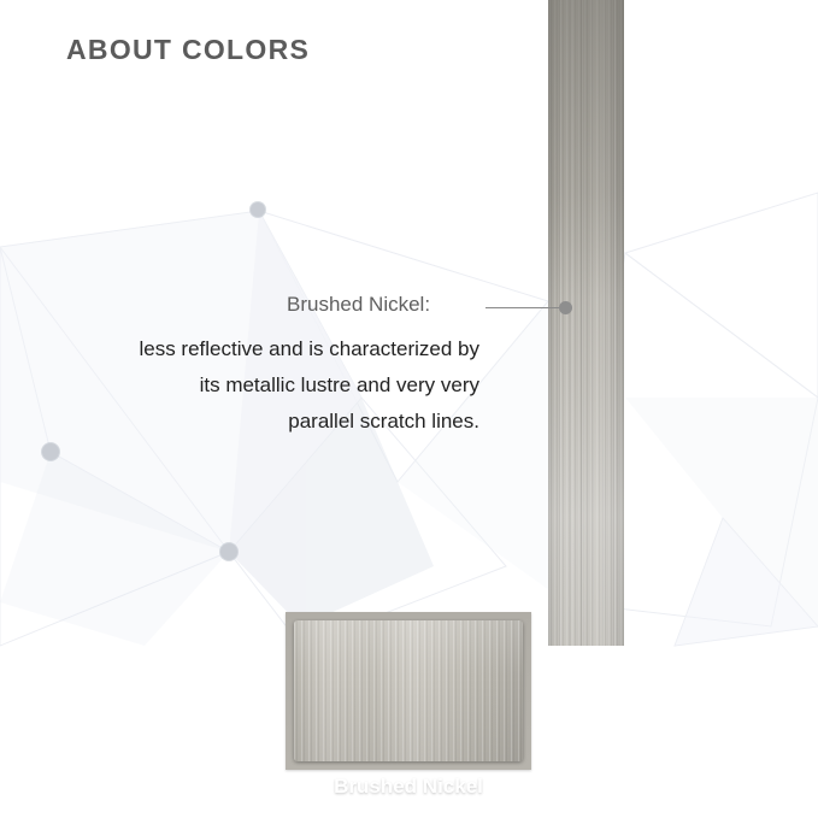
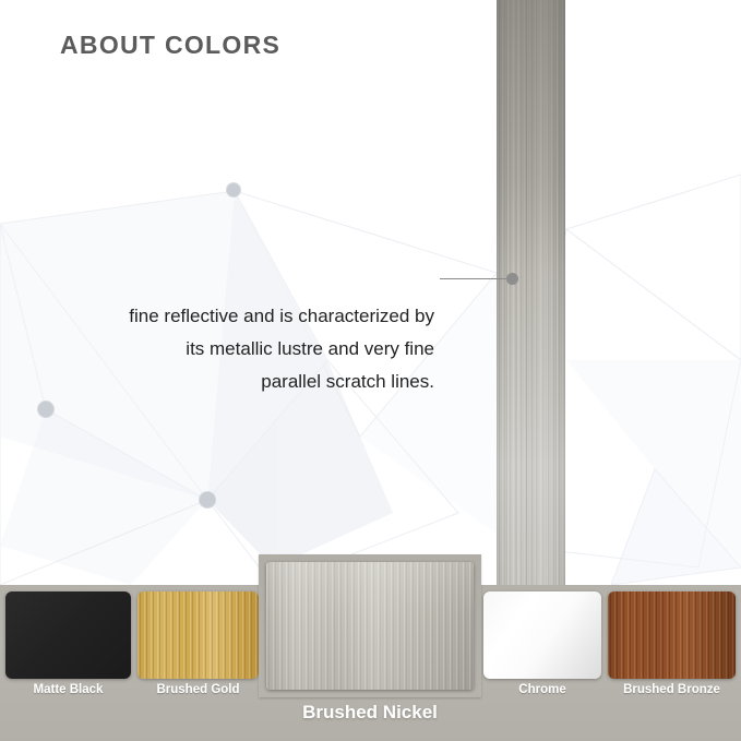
  ABOUT COLORS
- Brushed Nickel:
- less reflective and is characterized by
+ fine reflective and is characterized by
- its metallic lustre and very very
+ its metallic lustre and very fine
  parallel scratch lines.
+ Matte Black
+ Brushed Gold
+ Chrome
+ Brushed Bronze
  Brushed Nickel
